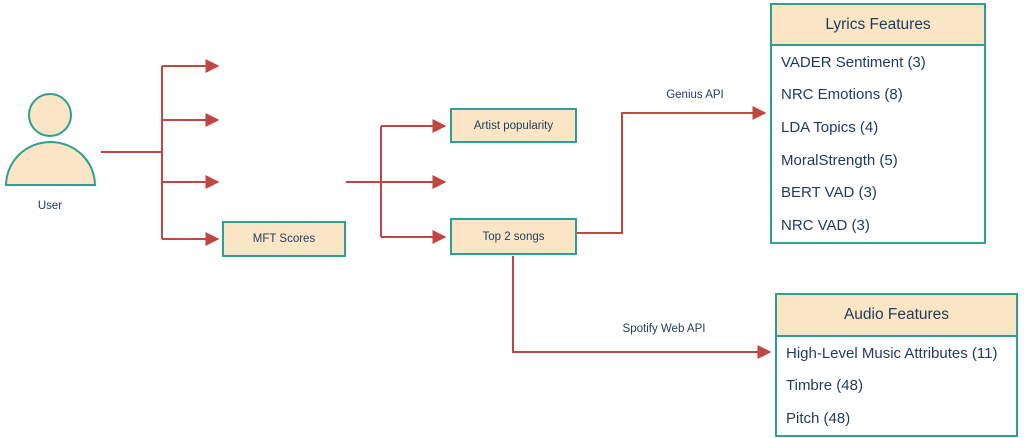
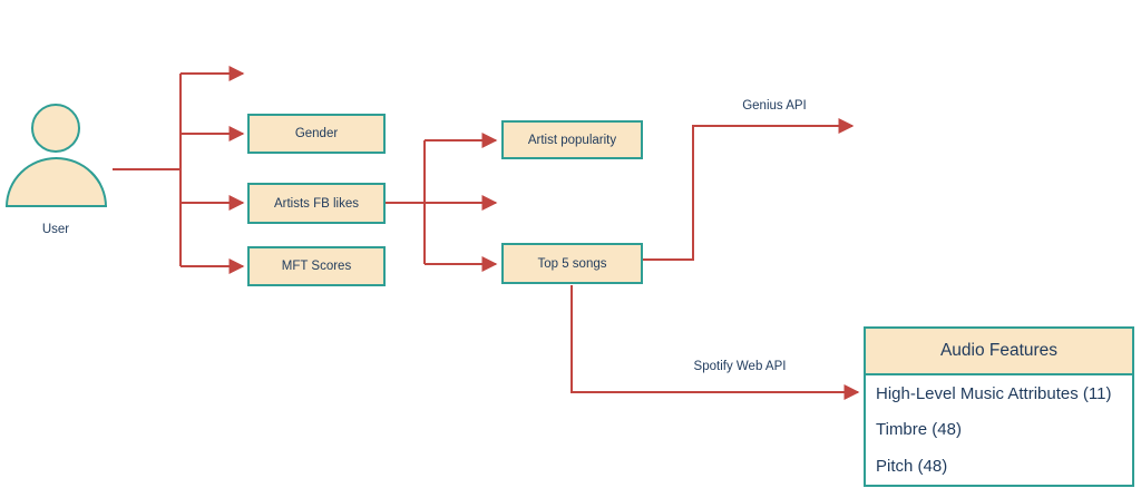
  User
+ Gender
+ Artists FB likes
  MFT Scores
  Artist popularity
- Top 2 songs
+ Top 5 songs
  Genius API
  Spotify Web API
- Lyrics Features
- VADER Sentiment (3)
- NRC Emotions (8)
- LDA Topics (4)
- MoralStrength (5)
- BERT VAD (3)
- NRC VAD (3)
  Audio Features
  High-Level Music Attributes (11)
  Timbre (48)
  Pitch (48)
